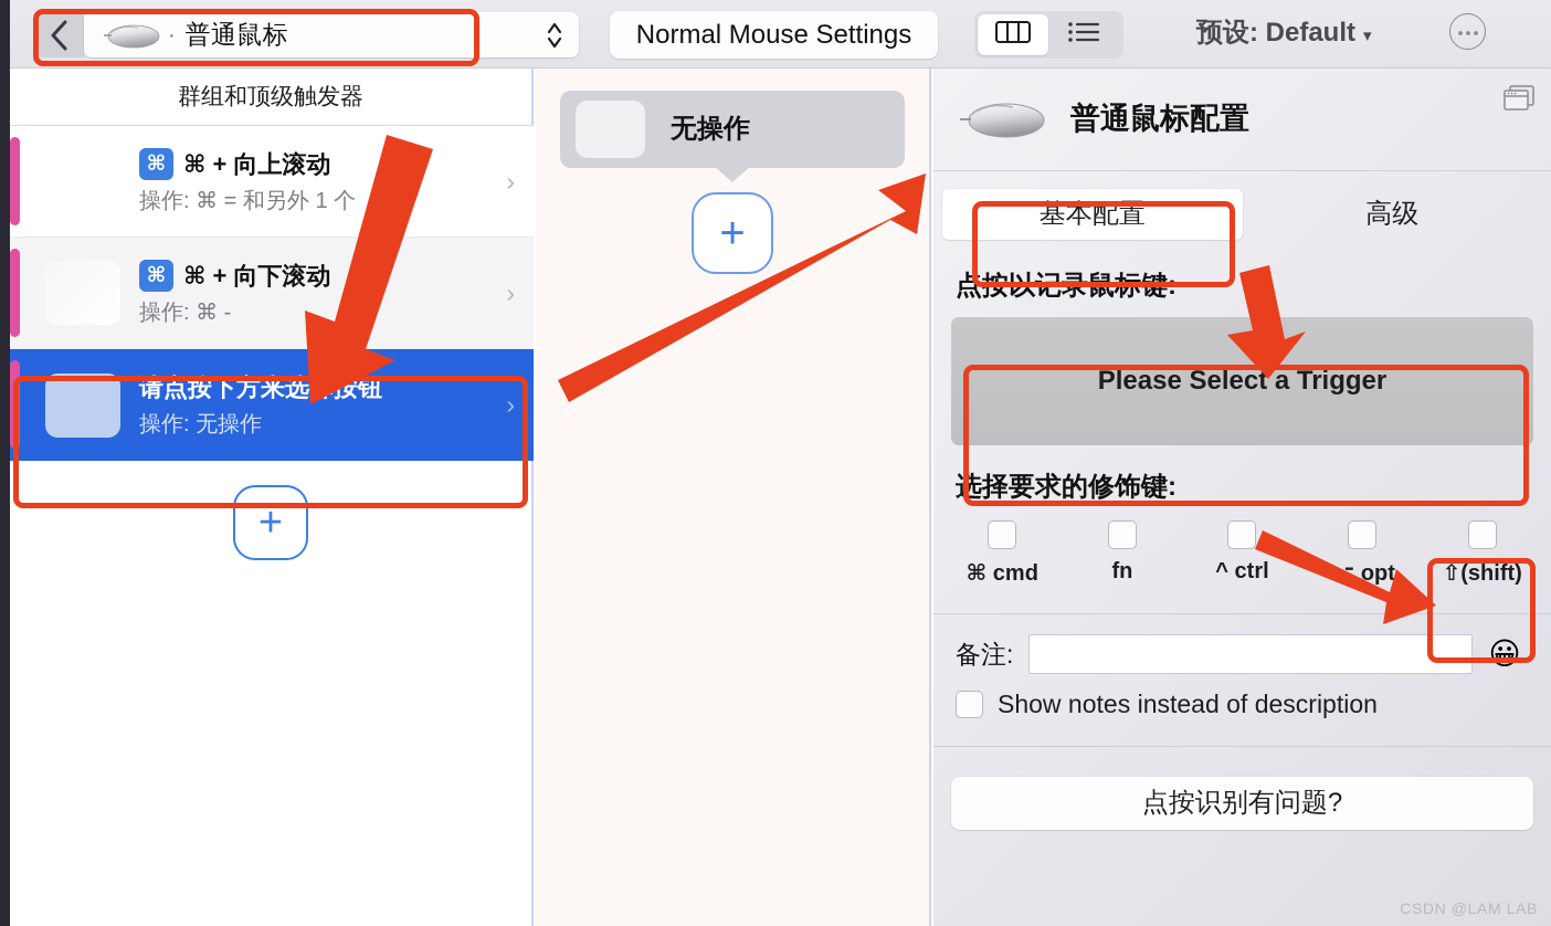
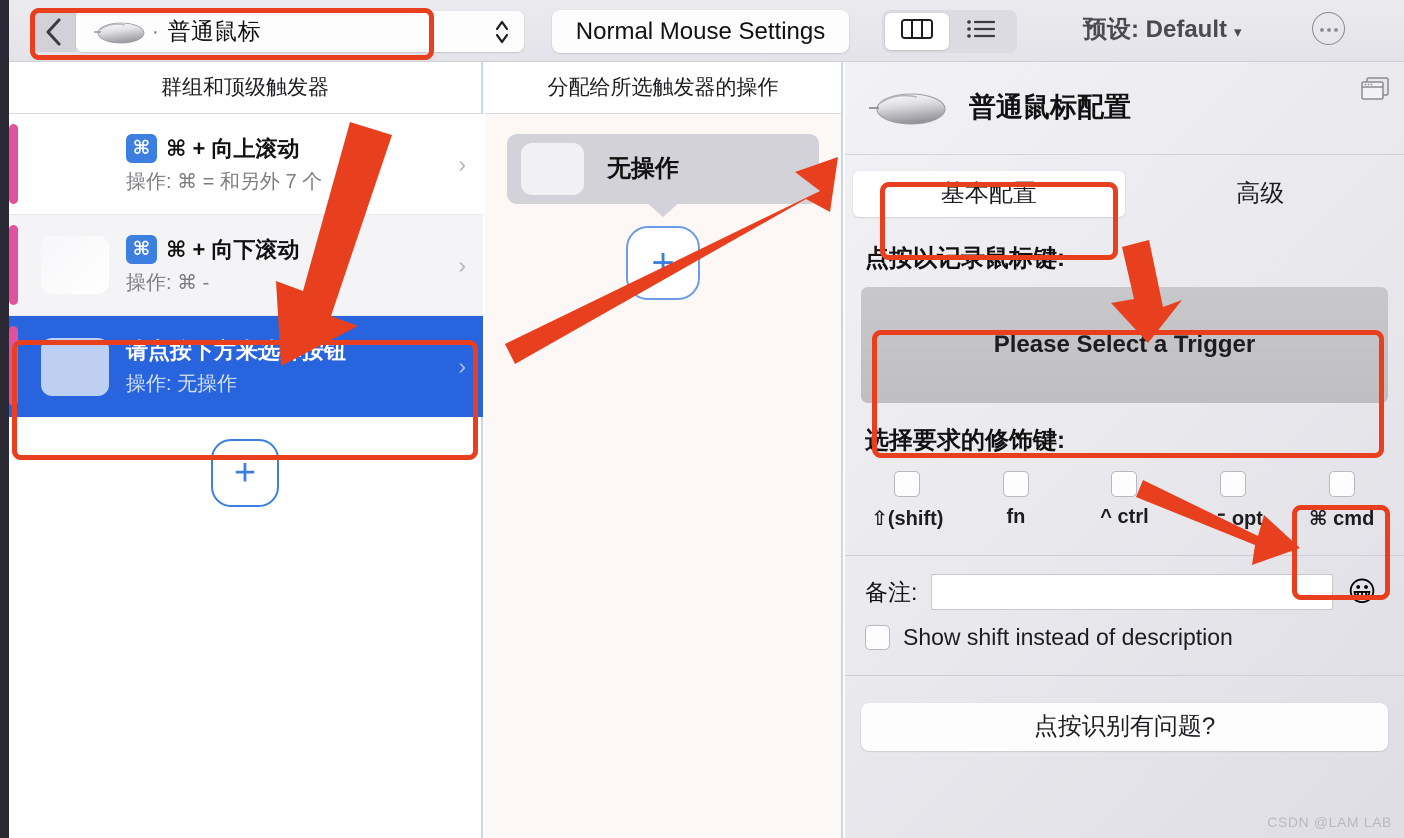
  ·
  普通鼠标
  Normal Mouse Settings
  预设: Default
  ▾
  群组和顶级触发器
  ⌘
  ⌘ + 向上滚动
- 操作: ⌘ = 和另外 1 个
+ 操作: ⌘ = 和另外 7 个
  ›
  ⌘
  ⌘ + 向下滚动
  操作: ⌘ -
  ›
  请点按下方来选按钮
  操作: 无操作
  ›
  +
+ 分配给所选触发器的操作
  无操作
  +
  普通鼠标配置
  基本配置
  高级
  点按以记录鼠标键:
  Please Select a Trigger
  选择要求的修饰键:
- ⌘ cmd
+ ⇧(shift)
  fn
  ^ ctrl
  opt
- ⇧(shift)
+ ⌘ cmd
  备注:
  😀
- Show notes instead of description
+ Show shift instead of description
  点按识别有问题?
  CSDN @LAM LAB
